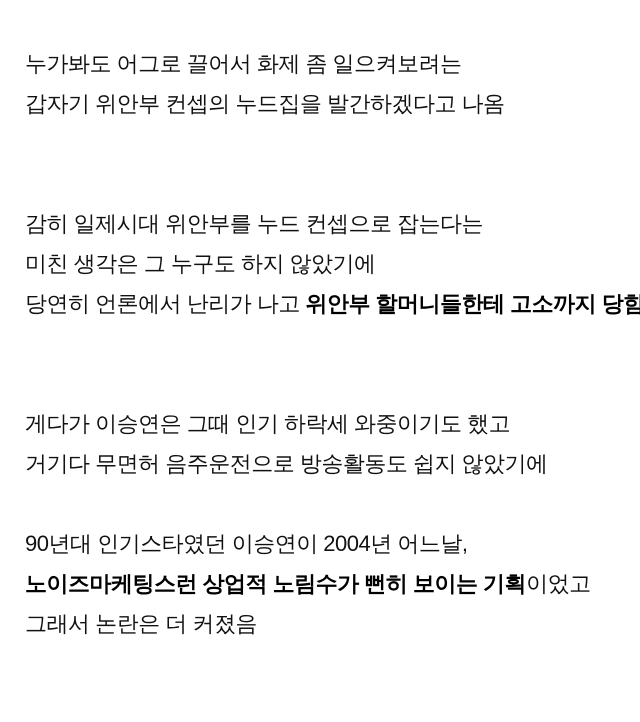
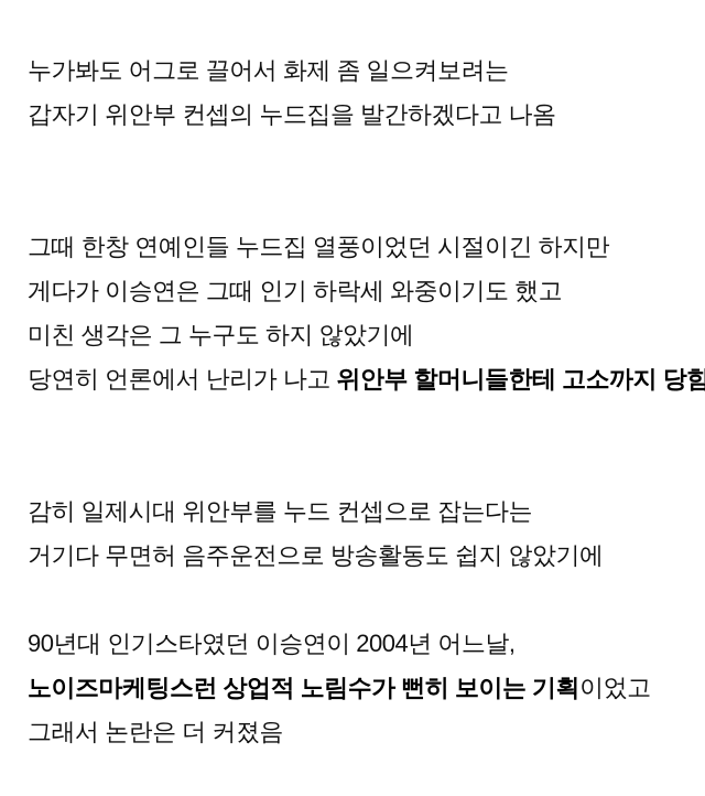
  누가봐도 어그로 끌어서 화제 좀 일으켜보려는
  갑자기 위안부 컨셉의 누드집을 발간하겠다고 나옴
+ 그때 한창 연예인들 누드집 열풍이었던 시절이긴 하지만
- 감히 일제시대 위안부를 누드 컨셉으로 잡는다는
+ 게다가 이승연은 그때 인기 하락세 와중이기도 했고
  미친 생각은 그 누구도 하지 않았기에
  당연히 언론에서 난리가 나고 위안부 할머니들한테 고소까지 당함
- 게다가 이승연은 그때 인기 하락세 와중이기도 했고
+ 감히 일제시대 위안부를 누드 컨셉으로 잡는다는
  거기다 무면허 음주운전으로 방송활동도 쉽지 않았기에
  90년대 인기스타였던 이승연이 2004년 어느날,
  노이즈마케팅스런 상업적 노림수가 뻔히 보이는 기획이었고
  그래서 논란은 더 커졌음
